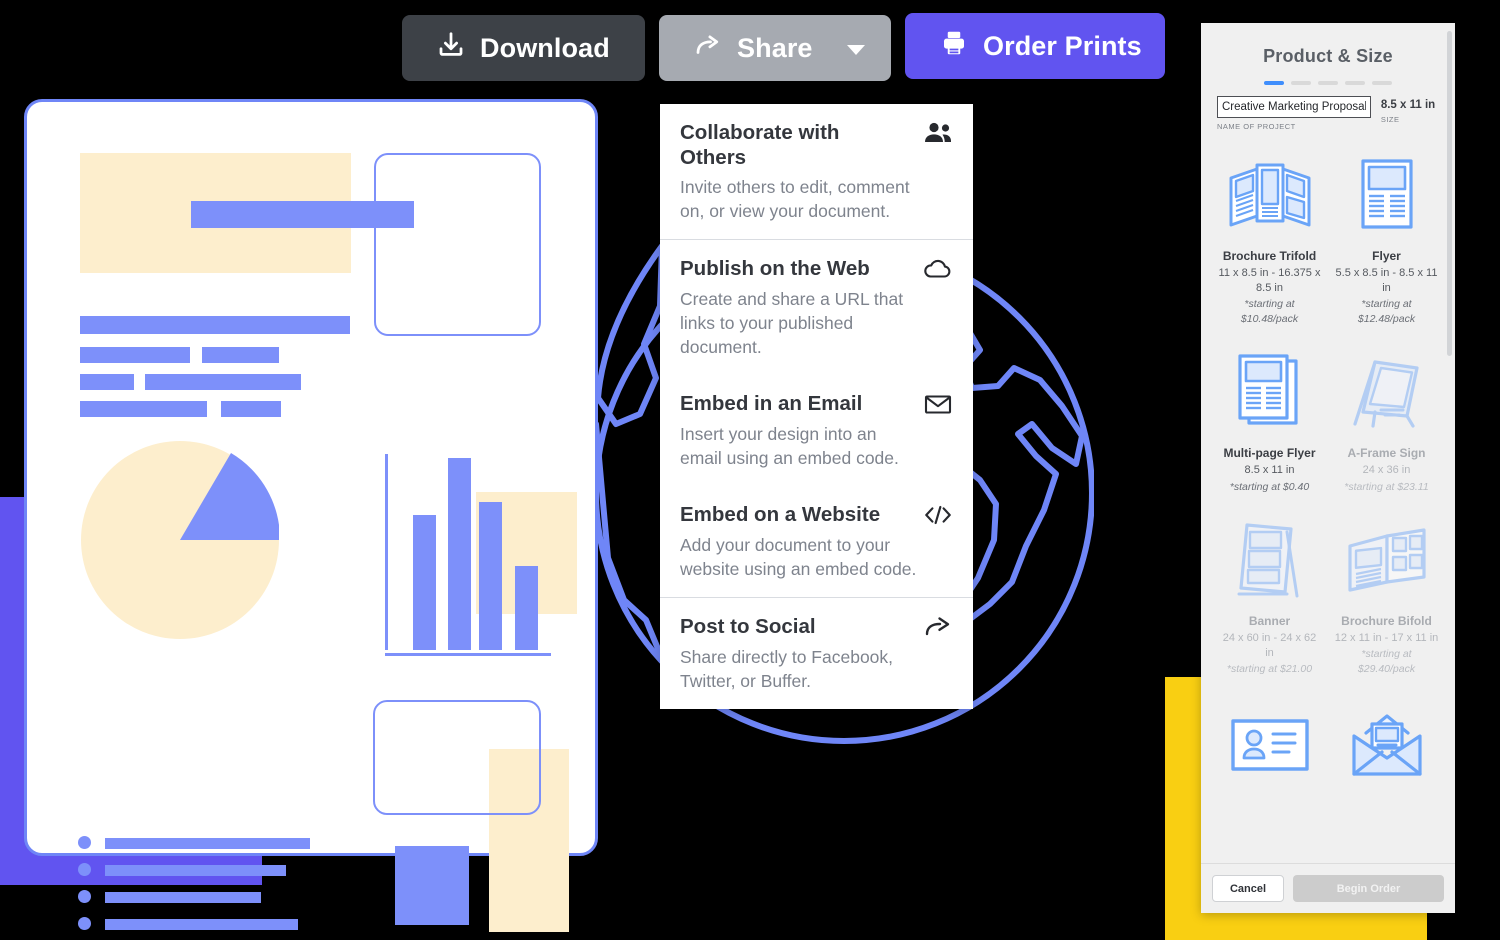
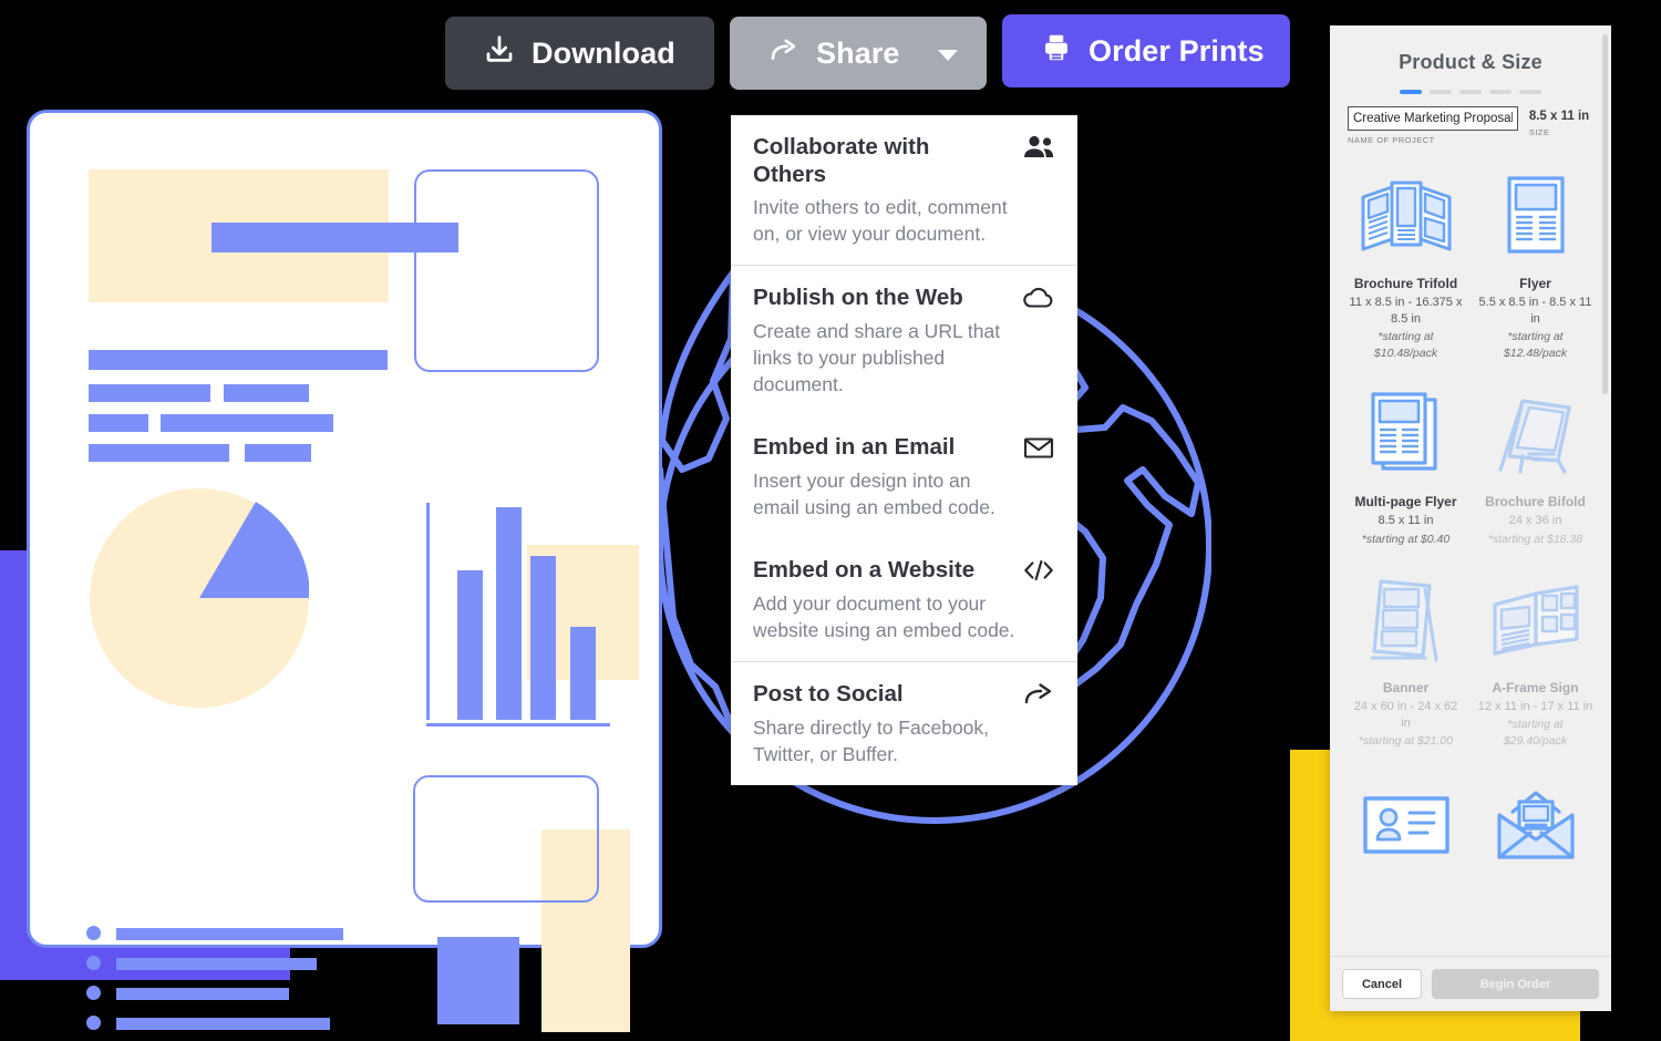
  Download
  Share
  Order Prints
  Collaborate with Others
  Invite others to edit, comment on, or view your document.
  Publish on the Web
  Create and share a URL that links to your published document.
  Embed in an Email
  Insert your design into an email using an embed code.
  Embed on a Website
  Add your document to your website using an embed code.
  Post to Social
  Share directly to Facebook, Twitter, or Buffer.
  Product & Size
  Creative Marketing Proposal
  NAME OF PROJECT
  8.5 x 11 in
  SIZE
  Brochure Trifold
  11 x 8.5 in - 16.375 x 8.5 in
  *starting at $10.48/pack
  Flyer
  5.5 x 8.5 in - 8.5 x 11 in
  *starting at $12.48/pack
  Multi-page Flyer
  8.5 x 11 in
  *starting at $0.40
- A-Frame Sign
+ Brochure Bifold
  24 x 36 in
- *starting at $23.11
+ *starting at $18.38
  Banner
  24 x 60 in - 24 x 62 in
  *starting at $21.00
- Brochure Bifold
+ A-Frame Sign
  12 x 11 in - 17 x 11 in
  *starting at $29.40/pack
  Cancel
  Begin Order
